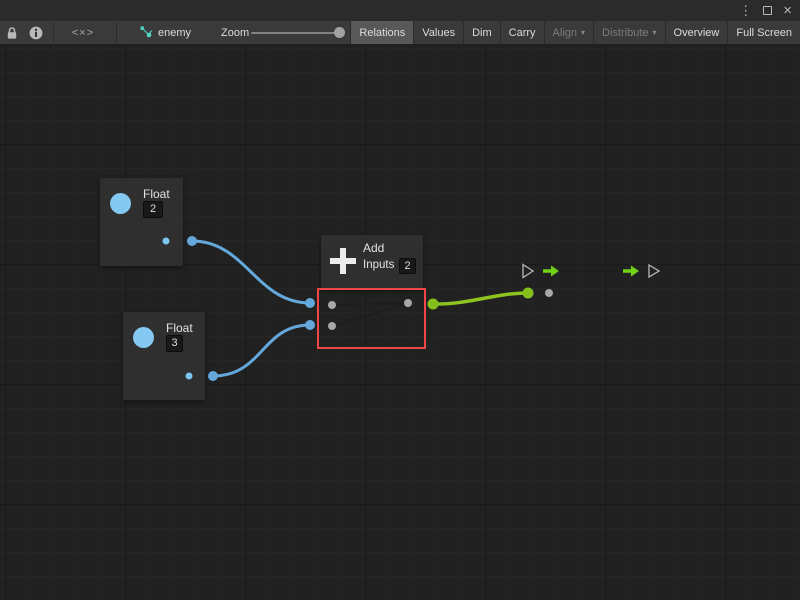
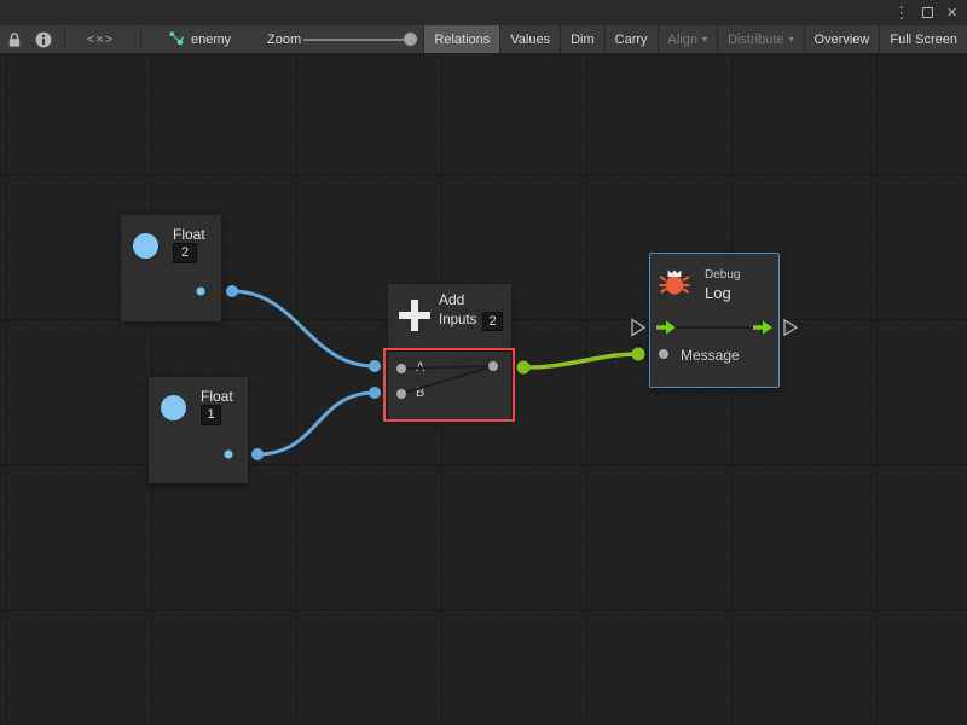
  ⋮
  ×
  <×>
  enemy
  Zoom
  Relations
  Values
  Dim
  Carry
  Align
  ▾
  Distribute
  ▾
  Overview
  Full Screen
  Float
  2
  Float
- 3
+ 1
  Add
  Inputs
  2
+ B
+ Debug
+ Log
+ Message
